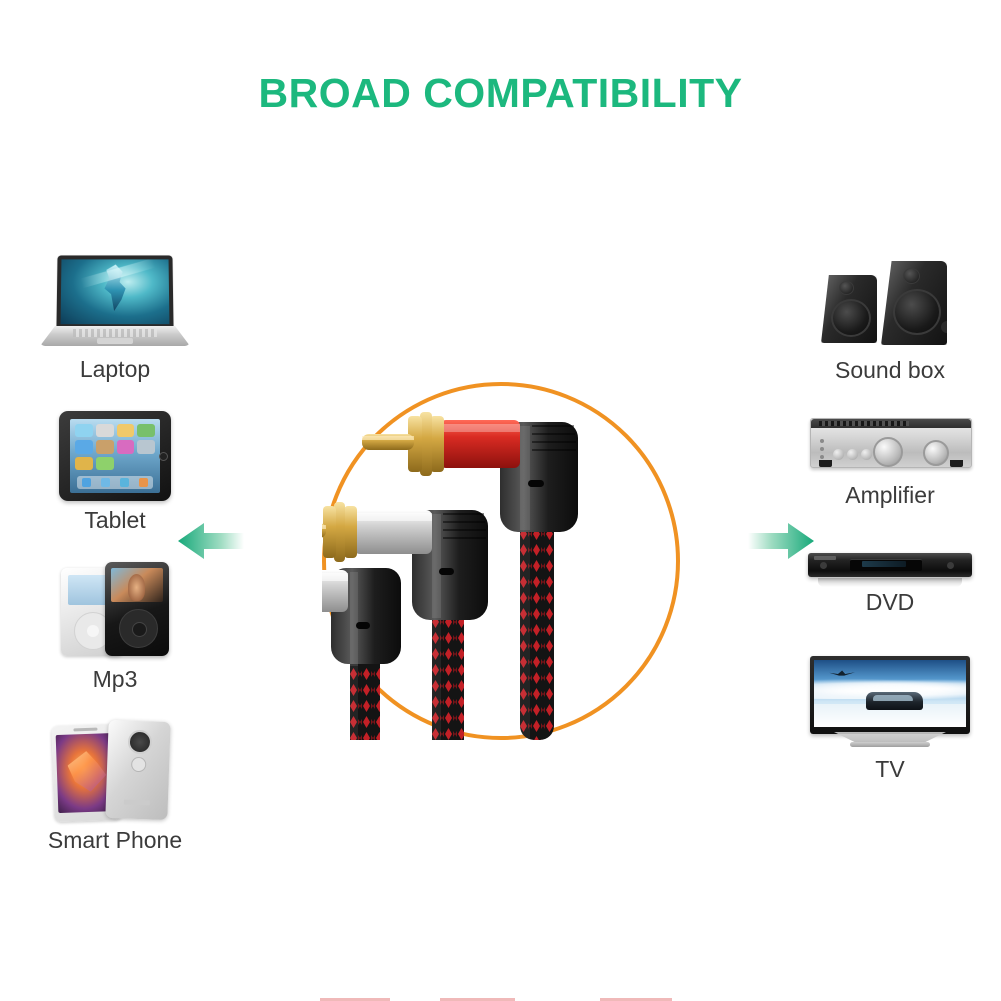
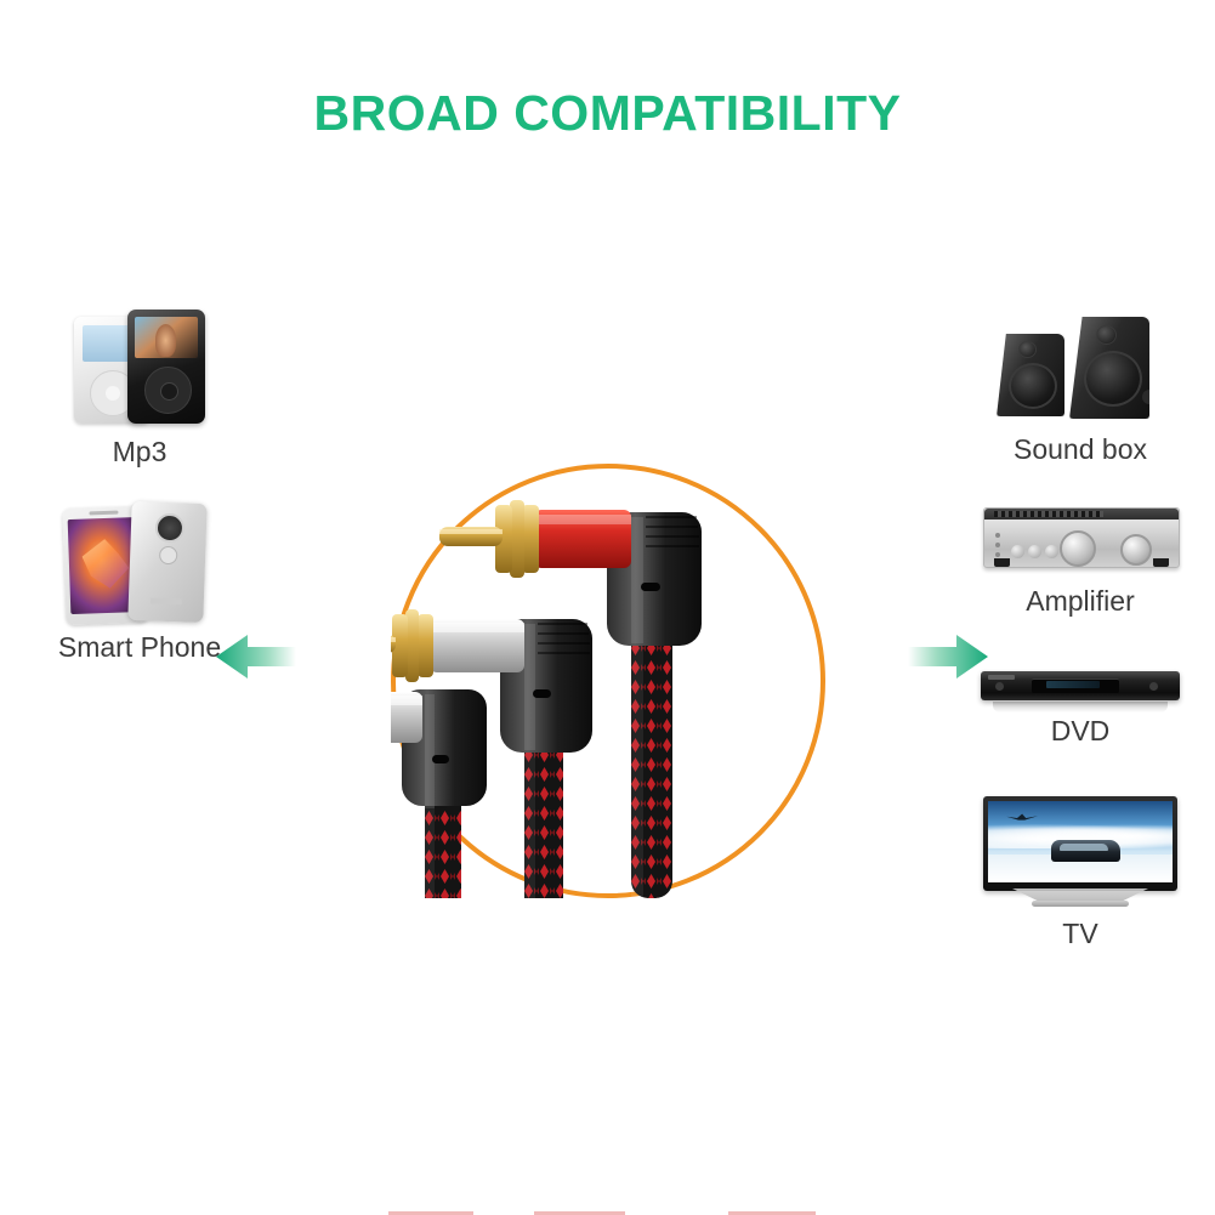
  BROAD COMPATIBILITY
- Laptop
- Tablet
  Mp3
  Smart Phone
  Sound box
  Amplifier
  DVD
  TV
